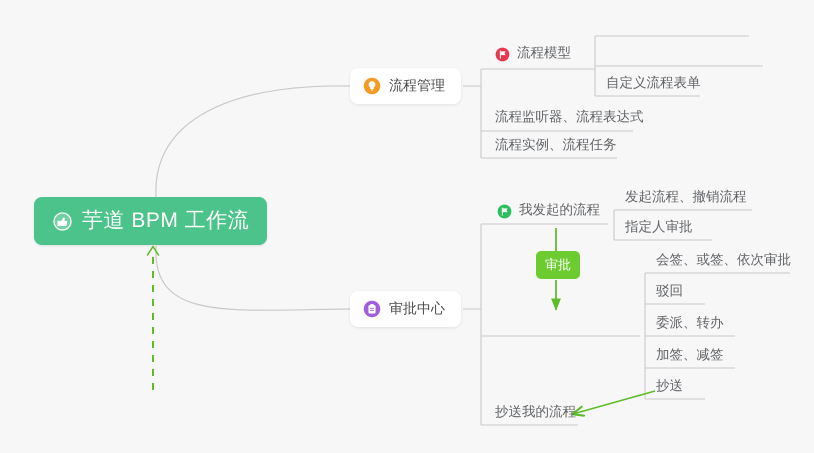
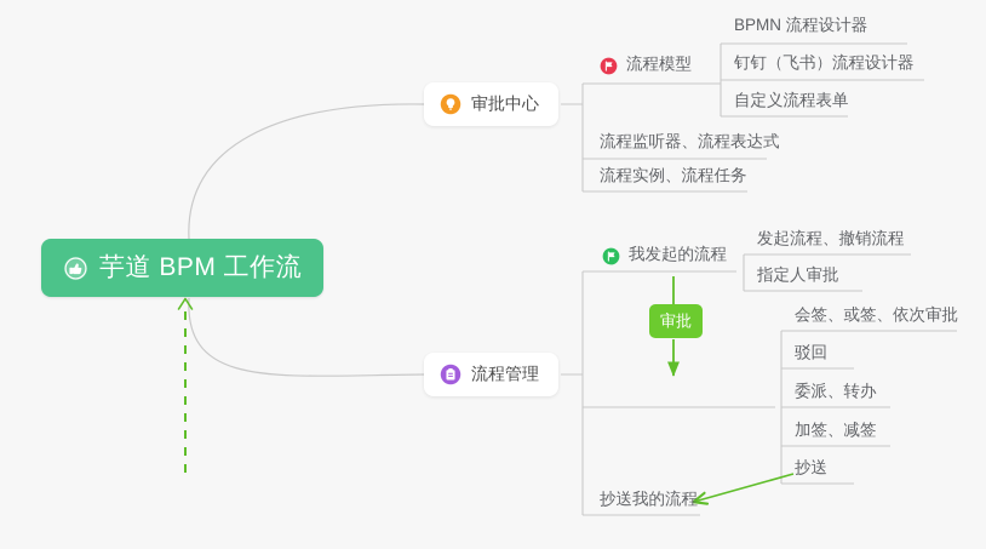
  芋道 BPM 工作流
- 流程管理
+ 审批中心
  流程模型
+ BPMN 流程设计器
+ 钉钉（飞书）流程设计器
  自定义流程表单
  流程监听器、流程表达式
  流程实例、流程任务
- 审批中心
+ 流程管理
  我发起的流程
  发起流程、撤销流程
  指定人审批
  审批
  会签、或签、依次审批
  驳回
  委派、转办
  加签、减签
  抄送
  抄送我的流程
